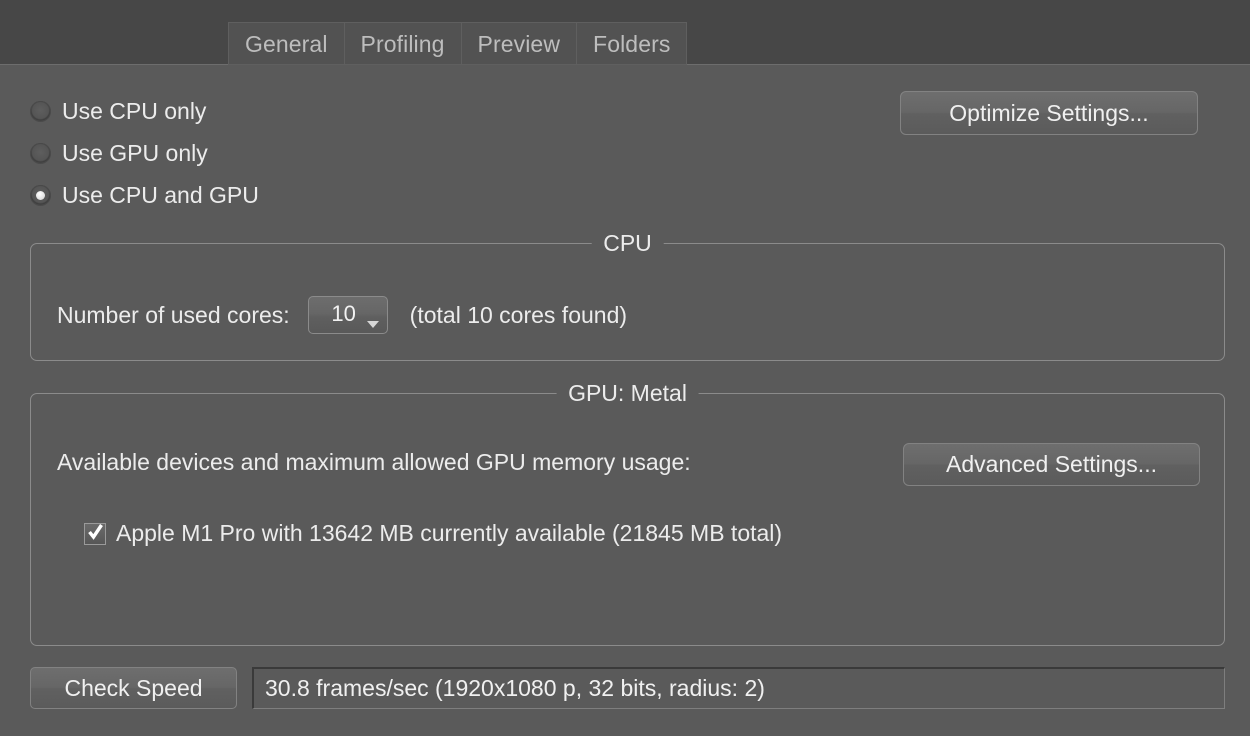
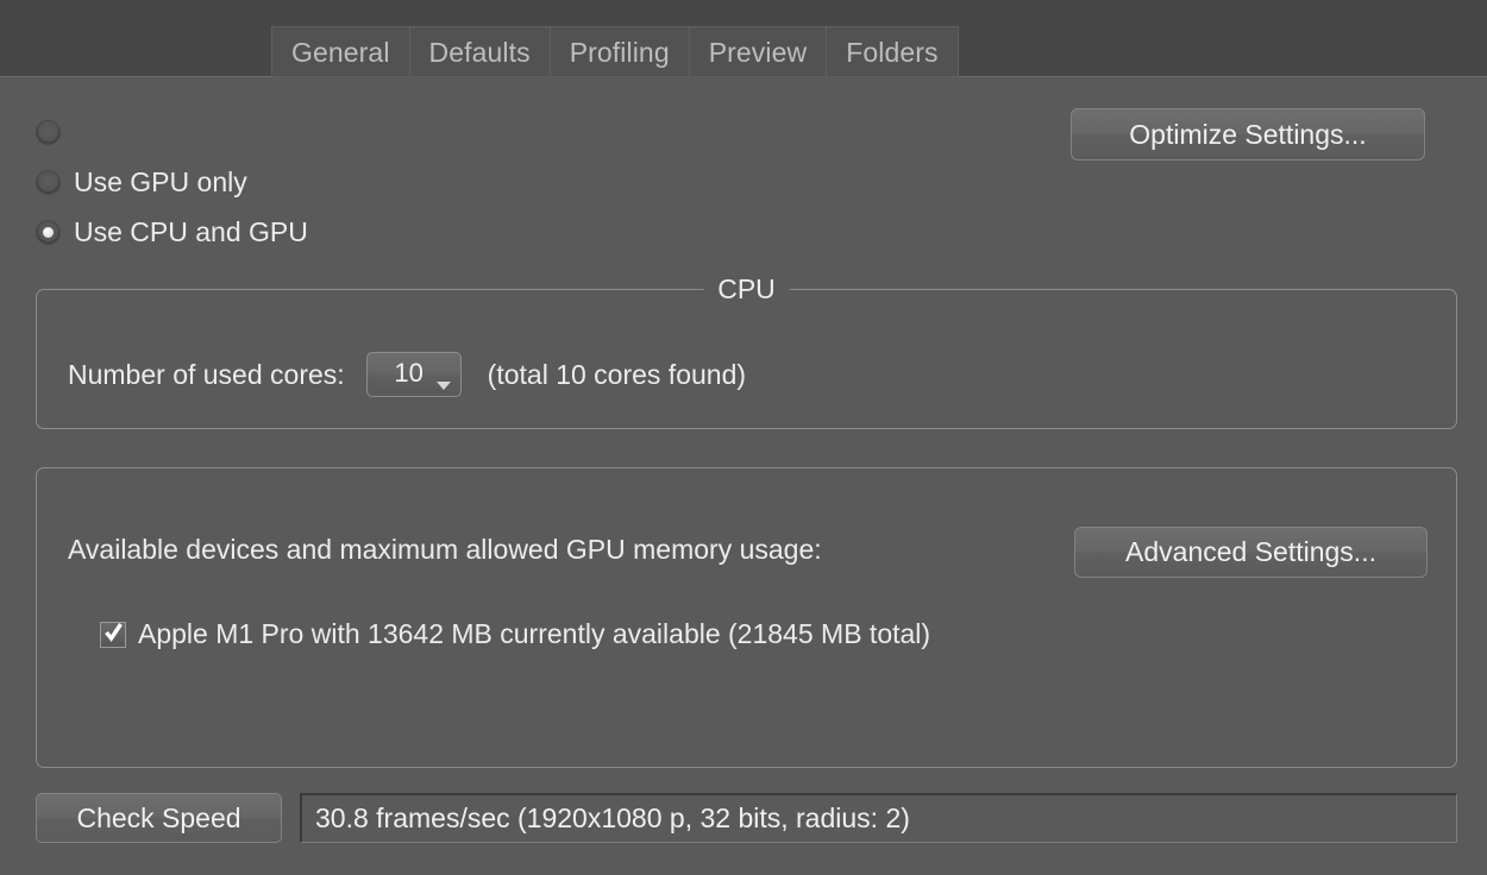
  General
+ Defaults
  Profiling
  Preview
  Folders
- Use CPU only
  Use GPU only
  Use CPU and GPU
  Optimize Settings...
  CPU
  Number of used cores:
  10
  (total 10 cores found)
- GPU: Metal
  Available devices and maximum allowed GPU memory usage:
  Apple M1 Pro with 13642 MB currently available (21845 MB total)
  Advanced Settings...
  Check Speed
  30.8 frames/sec (1920x1080 p, 32 bits, radius: 2)
